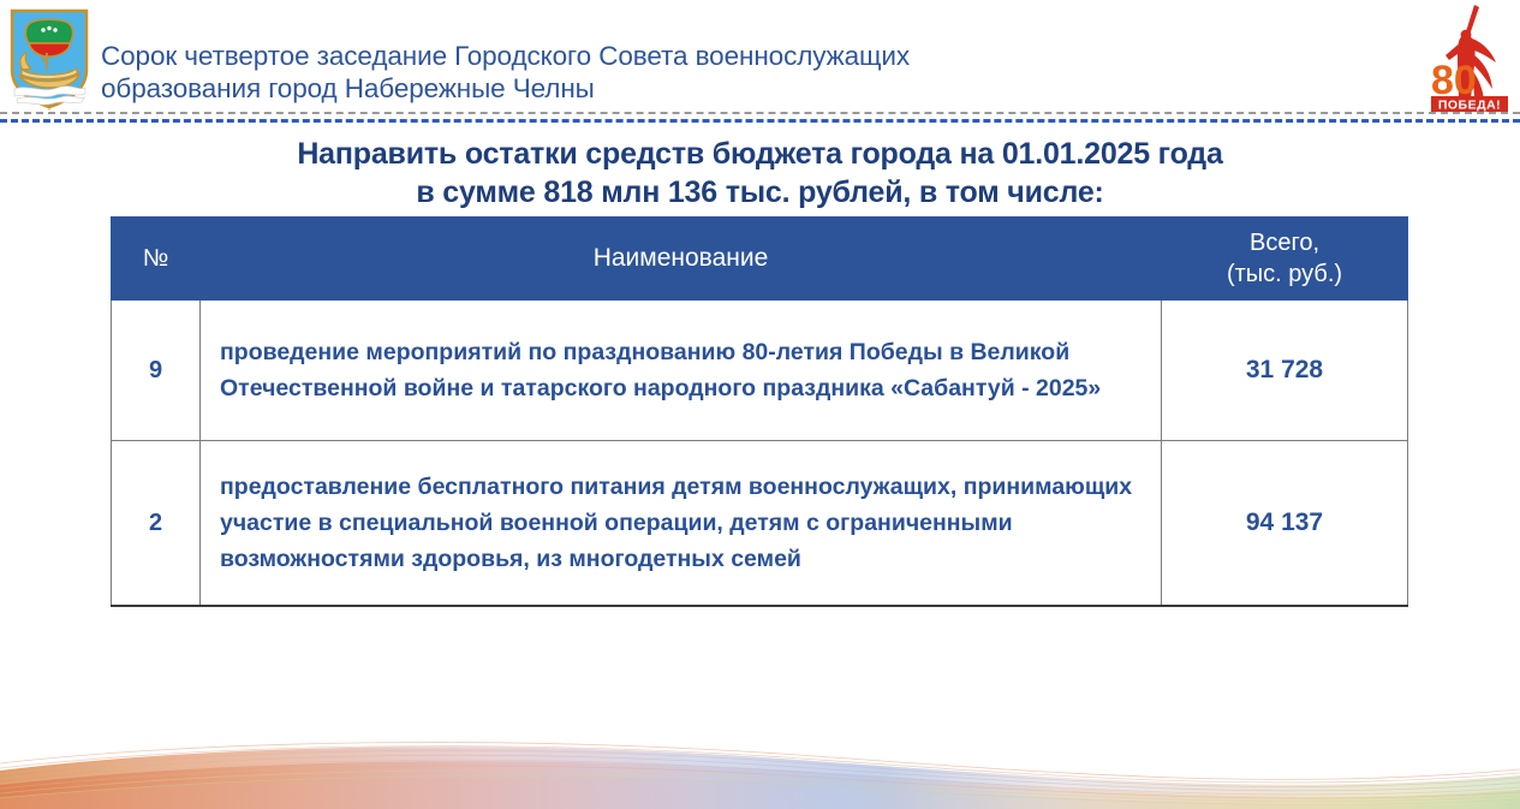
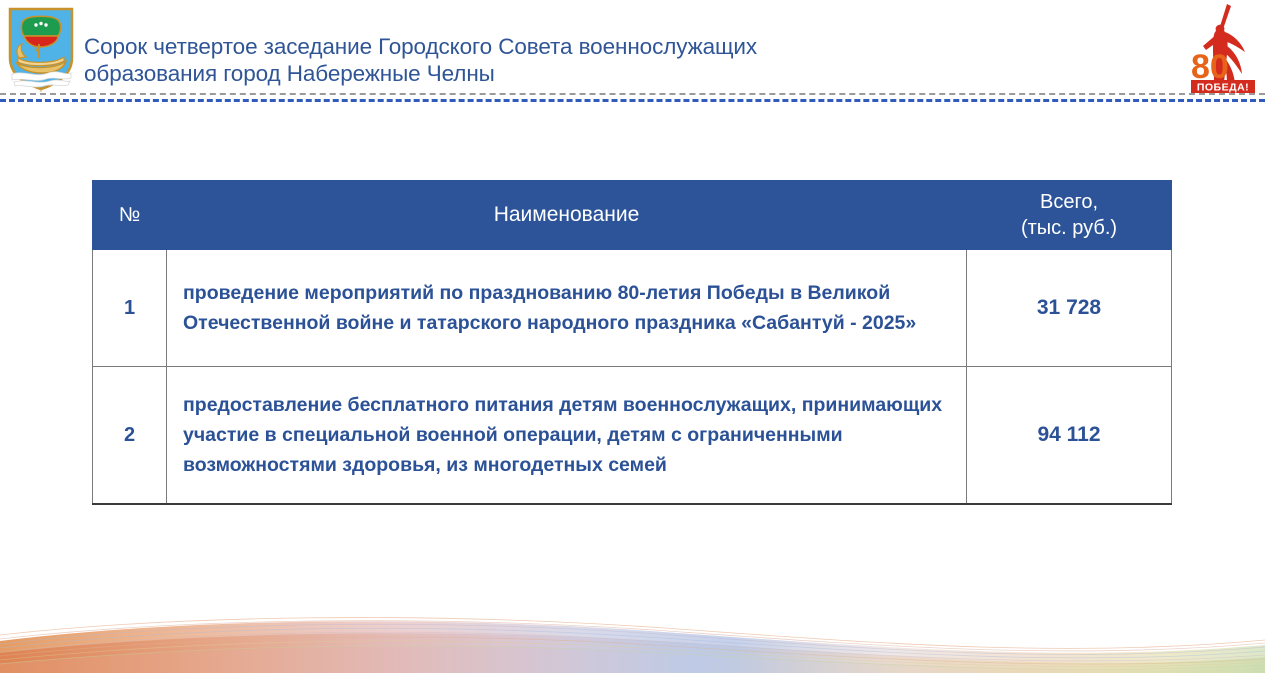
  Сорок четвертое заседание Городского Совета военнослужащих
  образования город Набережные Челны
  80
  ПОБЕДА!
- Направить остатки средств бюджета города на 01.01.2025 года
- в сумме 818 млн 136 тыс. рублей, в том числе:
  №	Наименование	Всего, (тыс. руб.)
- 9	проведение мероприятий по празднованию 80-летия Победы в Великой Отечественной войне и татарского народного праздника «Сабантуй - 2025»	31 728
+ 1	проведение мероприятий по празднованию 80-летия Победы в Великой Отечественной войне и татарского народного праздника «Сабантуй - 2025»	31 728
- 2	предоставление бесплатного питания детям военнослужащих, принимающих участие в специальной военной операции, детям с ограниченными возможностями здоровья, из многодетных семей	94 137
+ 2	предоставление бесплатного питания детям военнослужащих, принимающих участие в специальной военной операции, детям с ограниченными возможностями здоровья, из многодетных семей	94 112
